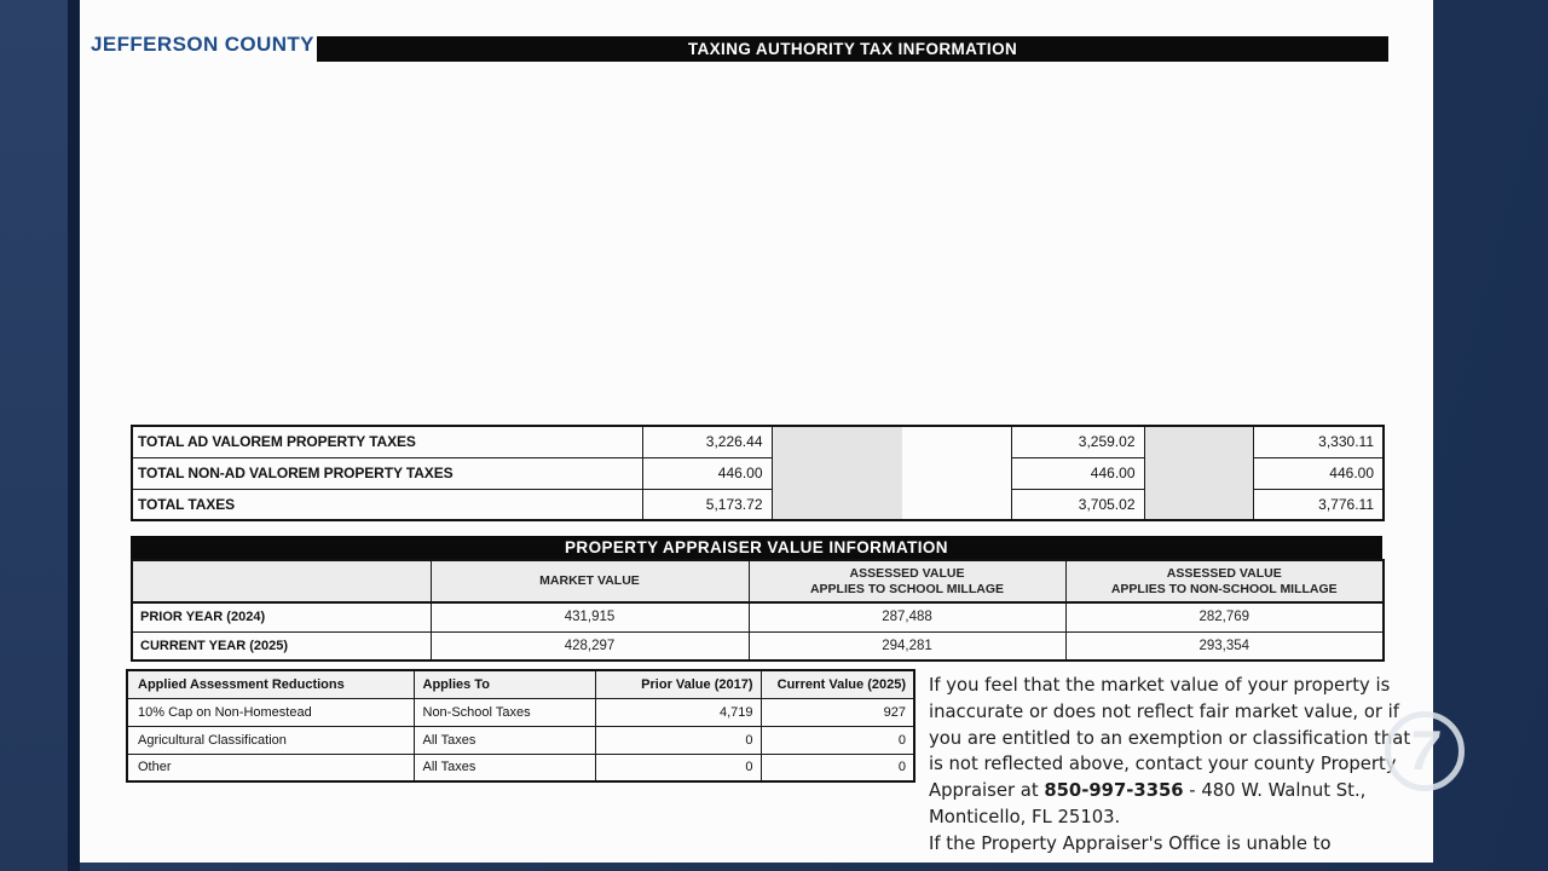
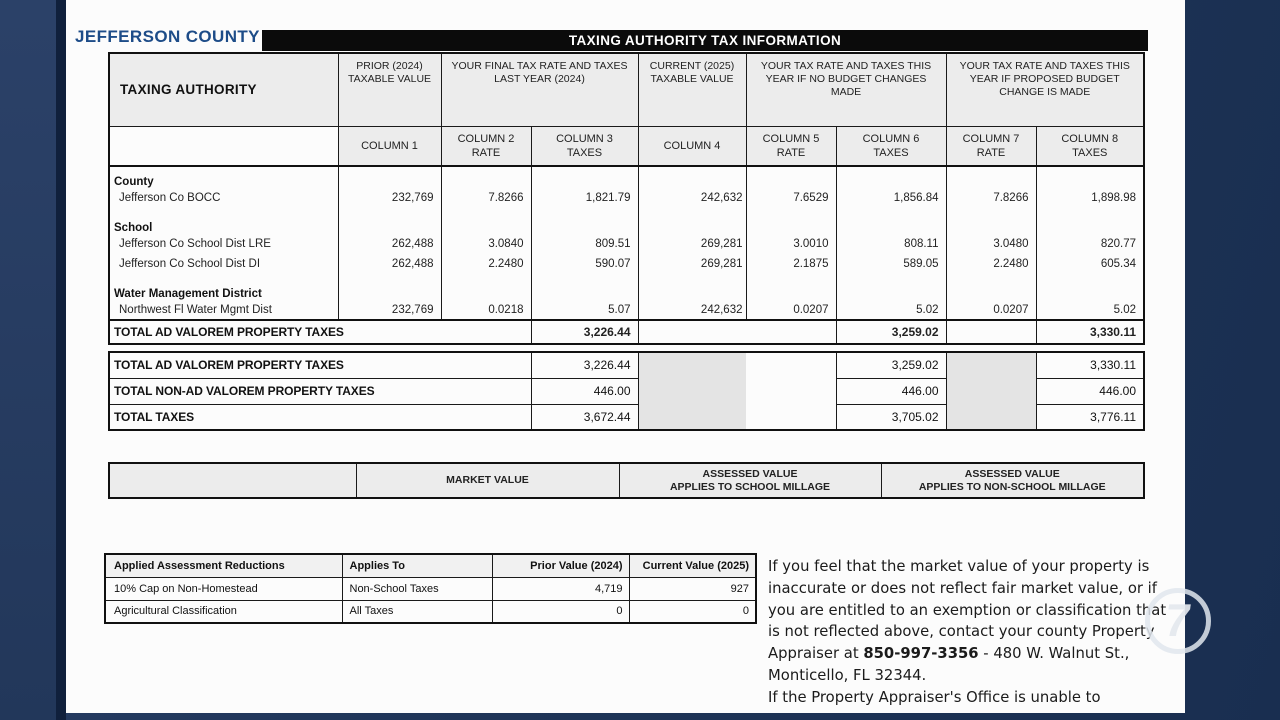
  JEFFERSON COUNTY
  TAXING AUTHORITY TAX INFORMATION
+ TAXING AUTHORITY	PRIOR (2024) TAXABLE VALUE	YOUR FINAL TAX RATE AND TAXES LAST YEAR (2024)	CURRENT (2025) TAXABLE VALUE	YOUR TAX RATE AND TAXES THIS YEAR IF NO BUDGET CHANGES MADE	YOUR TAX RATE AND TAXES THIS YEAR IF PROPOSED BUDGET CHANGE IS MADE
+ 	COLUMN 1	COLUMN 2RATE	COLUMN 3TAXES	COLUMN 4	COLUMN 5RATE	COLUMN 6TAXES	COLUMN 7RATE	COLUMN 8TAXES
+ County
+ Jefferson Co BOCC	232,769	7.8266	1,821.79	242,632	7.6529	1,856.84	7.8266	1,898.98
+ School
+ Jefferson Co School Dist LRE	262,488	3.0840	809.51	269,281	3.0010	808.11	3.0480	820.77
+ Jefferson Co School Dist DI	262,488	2.2480	590.07	269,281	2.1875	589.05	2.2480	605.34
+ Water Management District
+ Northwest Fl Water Mgmt Dist	232,769	0.0218	5.07	242,632	0.0207	5.02	0.0207	5.02
+ TOTAL AD VALOREM PROPERTY TAXES	3,226.44		3,259.02		3,330.11
  TOTAL AD VALOREM PROPERTY TAXES	3,226.44			3,259.02		3,330.11
  TOTAL NON-AD VALOREM PROPERTY TAXES	446.00	446.00	446.00
- TOTAL TAXES	5,173.72	3,705.02	3,776.11
+ TOTAL TAXES	3,672.44	3,705.02	3,776.11
- PROPERTY APPRAISER VALUE INFORMATION
  	MARKET VALUE	ASSESSED VALUE APPLIES TO SCHOOL MILLAGE	ASSESSED VALUE APPLIES TO NON-SCHOOL MILLAGE
- PRIOR YEAR (2024)	431,915	287,488	282,769
- CURRENT YEAR (2025)	428,297	294,281	293,354
- Applied Assessment Reductions	Applies To	Prior Value (2017)	Current Value (2025)
+ Applied Assessment Reductions	Applies To	Prior Value (2024)	Current Value (2025)
  10% Cap on Non-Homestead	Non-School Taxes	4,719	927
  Agricultural Classification	All Taxes	0	0
- Other	All Taxes	0	0
- If you feel that the market value of your property is inaccurate or does not reflect fair market value, or if you are entitled to an exemption or classification that is not reflected above, contact your county Property Appraiser at 850-997-3356 - 480 W. Walnut St., Monticello, FL 25103.
+ If you feel that the market value of your property is inaccurate or does not reflect fair market value, or if you are entitled to an exemption or classification that is not reflected above, contact your county Property Appraiser at 850-997-3356 - 480 W. Walnut St., Monticello, FL 32344.
  If the Property Appraiser's Office is unable to
